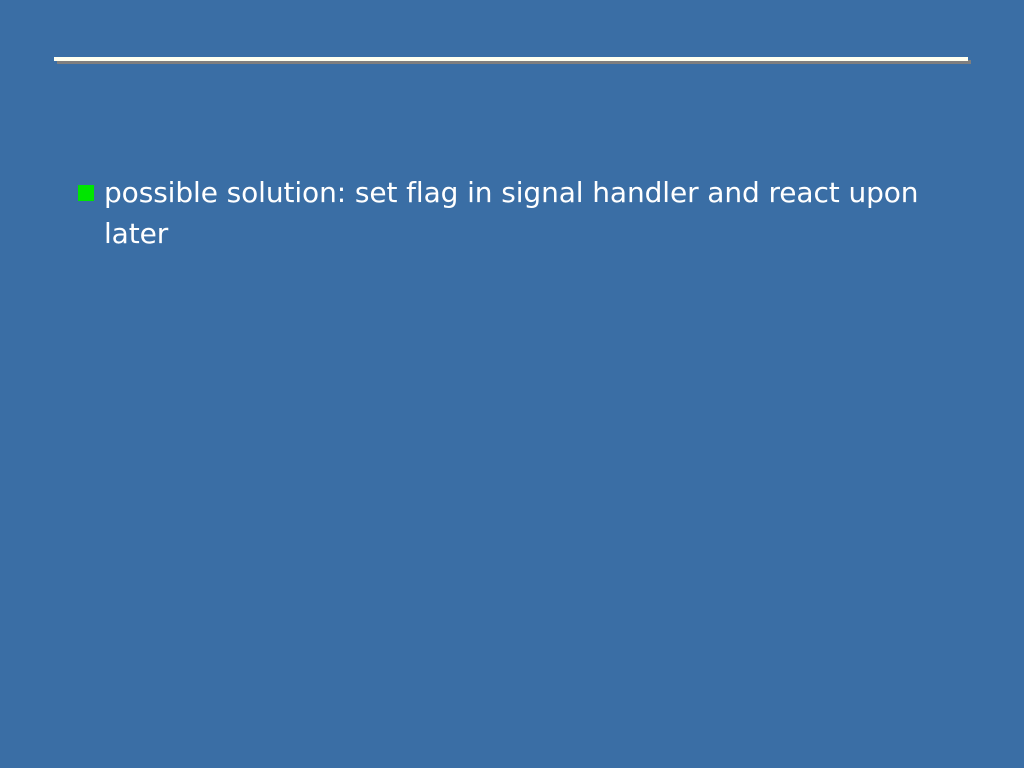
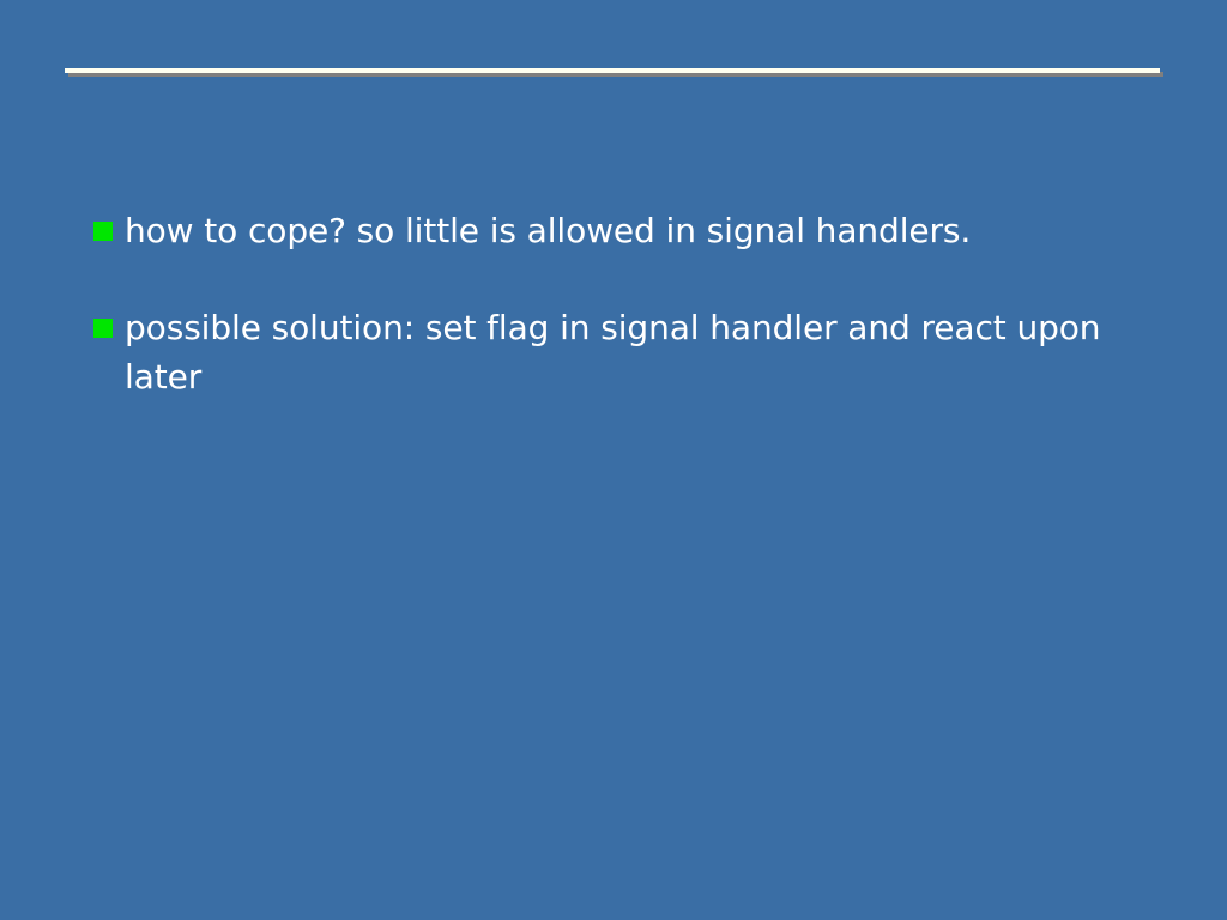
+ how to cope? so little is allowed in signal handlers.
  possible solution: set flag in signal handler and react upon later
